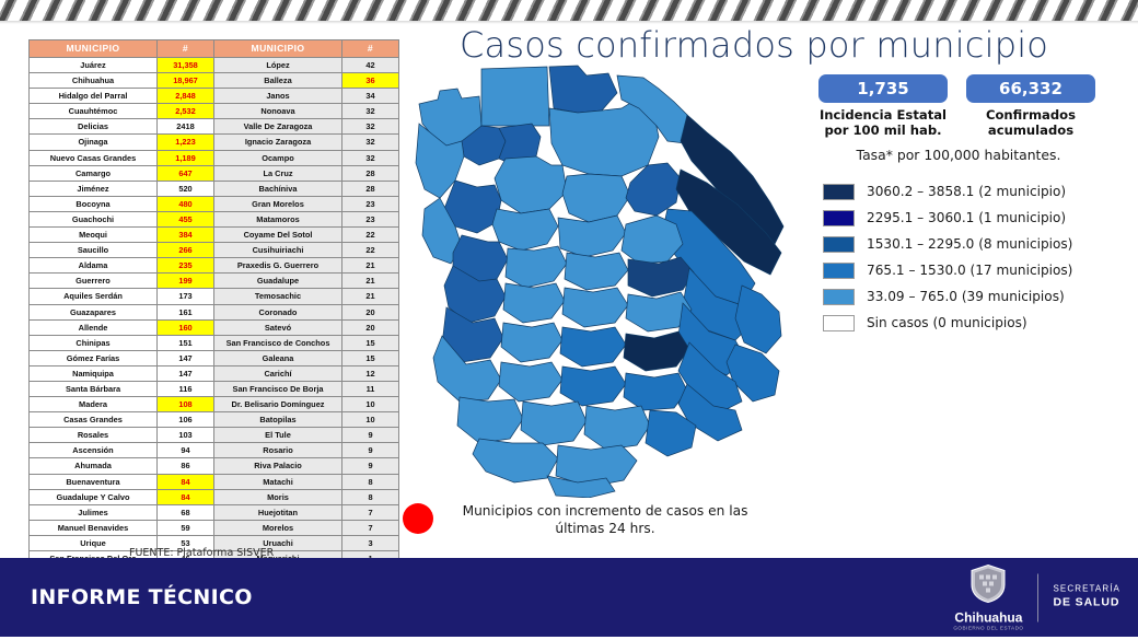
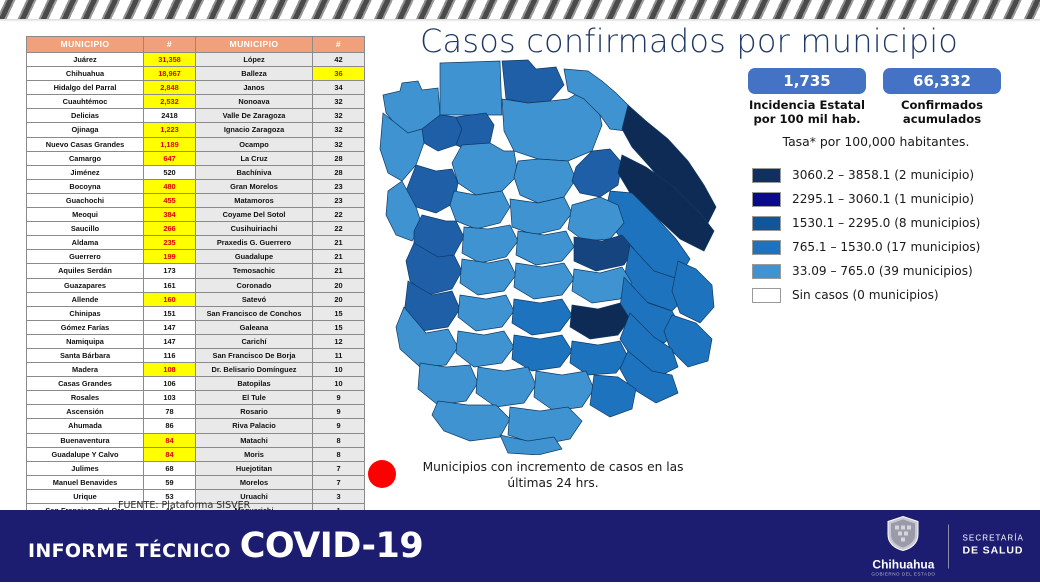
  MUNICIPIO	#	MUNICIPIO	#
  Juárez	31,358	López	42
  Chihuahua	18,967	Balleza	36
  Hidalgo del Parral	2,848	Janos	34
  Cuauhtémoc	2,532	Nonoava	32
  Delicias	2418	Valle De Zaragoza	32
  Ojinaga	1,223	Ignacio Zaragoza	32
  Nuevo Casas Grandes	1,189	Ocampo	32
  Camargo	647	La Cruz	28
  Jiménez	520	Bachíniva	28
  Bocoyna	480	Gran Morelos	23
  Guachochi	455	Matamoros	23
  Meoqui	384	Coyame Del Sotol	22
  Saucillo	266	Cusihuiriachi	22
  Aldama	235	Praxedis G. Guerrero	21
  Guerrero	199	Guadalupe	21
  Aquiles Serdán	173	Temosachic	21
  Guazapares	161	Coronado	20
  Allende	160	Satevó	20
  Chinipas	151	San Francisco de Conchos	15
  Gómez Farías	147	Galeana	15
  Namiquipa	147	Carichí	12
  Santa Bárbara	116	San Francisco De Borja	11
  Madera	108	Dr. Belisario Domínguez	10
  Casas Grandes	106	Batopilas	10
  Rosales	103	El Tule	9
- Ascensión	94	Rosario	9
+ Ascensión	78	Rosario	9
  Ahumada	86	Riva Palacio	9
  Buenaventura	84	Matachi	8
  Guadalupe Y Calvo	84	Moris	8
  Julimes	68	Huejotitan	7
  Manuel Benavides	59	Morelos	7
  Urique	53	Uruachi	3
  FUENTE: Plataforma SISVER
  Casos confirmados por municipio
  1,735
  Incidencia Estatal por 100 mil hab.
  66,332
  Confirmados acumulados
  Tasa* por 100,000 habitantes.
  3060.2 – 3858.1 (2 municipio)
  2295.1 – 3060.1 (1 municipio)
  1530.1 – 2295.0 (8 municipios)
  765.1 – 1530.0 (17 municipios)
  33.09 – 765.0 (39 municipios)
  Sin casos (0 municipios)
  Municipios con incremento de casos en las últimas 24 hrs.
  INFORME TÉCNICO
+ COVID-19
  Chihuahua
  SECRETARÍA
  DE SALUD
